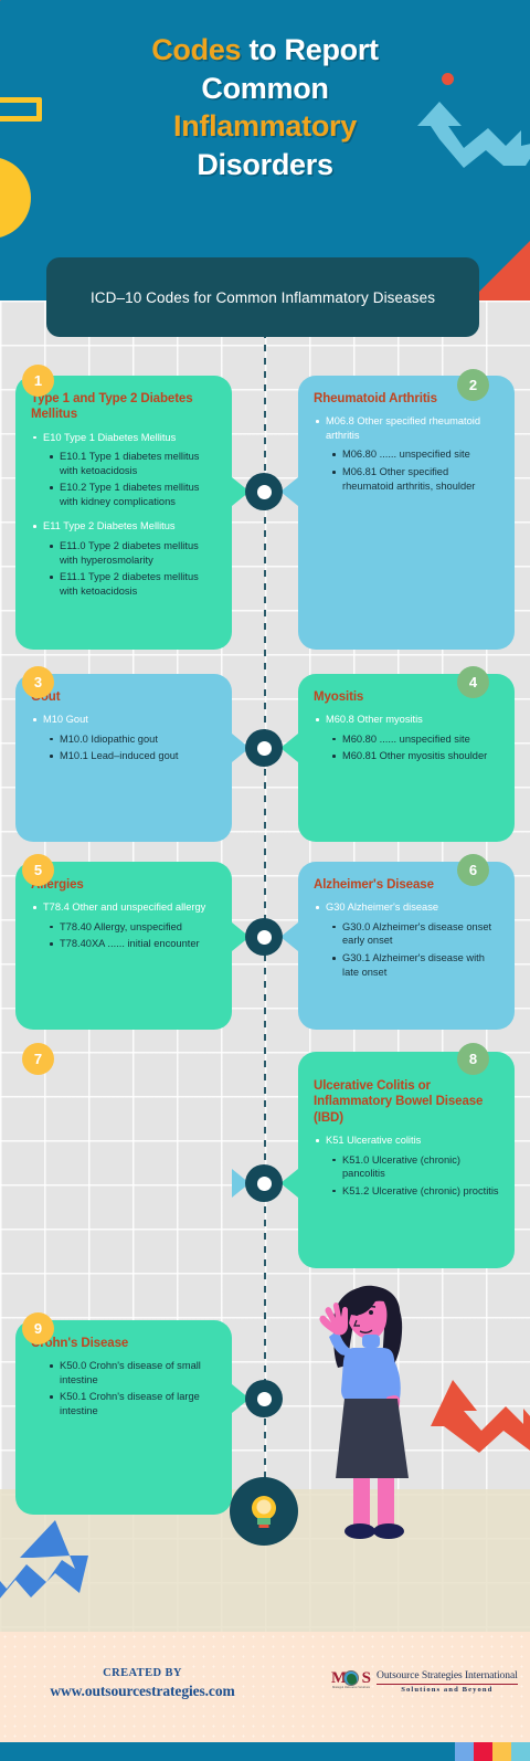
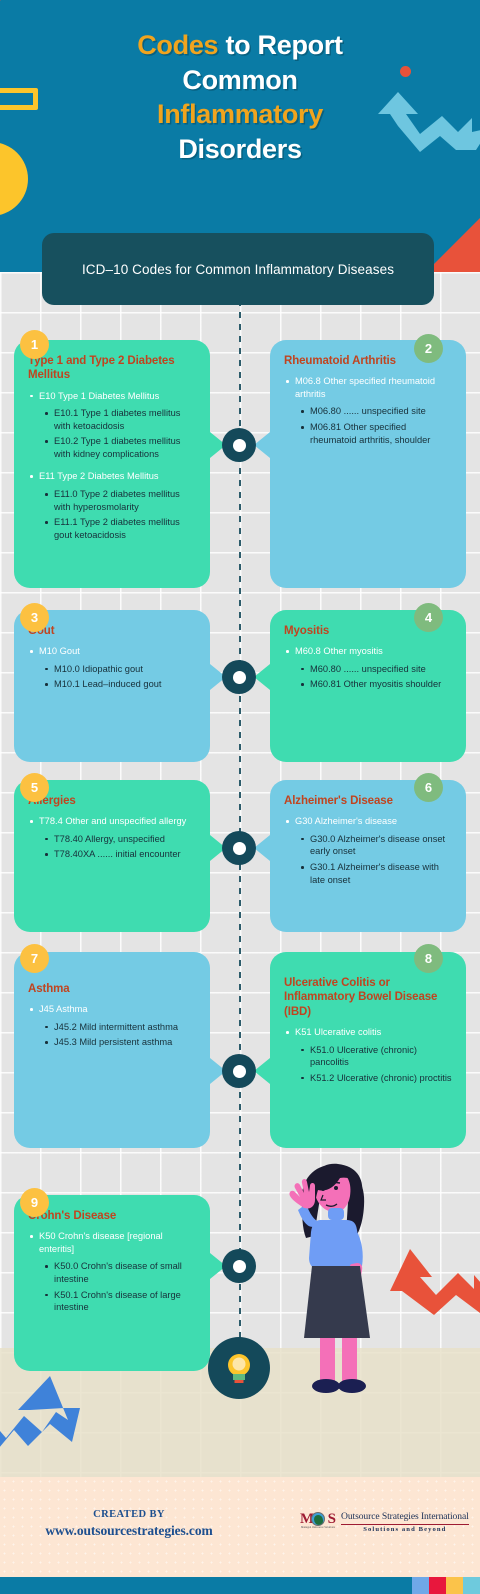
  Codes to Report
  Common
  Inflammatory
  Disorders
  ICD–10 Codes for Common Inflammatory Diseases
  Type 1 and Type 2 Diabetes Mellitus
  E10 Type 1 Diabetes Mellitus
  E10.1 Type 1 diabetes mellitus with ketoacidosis
  E10.2 Type 1 diabetes mellitus with kidney complications
  E11 Type 2 Diabetes Mellitus
  E11.0 Type 2 diabetes mellitus with hyperosmolarity
- E11.1 Type 2 diabetes mellitus with ketoacidosis
+ E11.1 Type 2 diabetes mellitus gout ketoacidosis
  1
  Rheumatoid Arthritis
  M06.8 Other specified rheumatoid arthritis
  M06.80 ...... unspecified site
  M06.81 Other specified rheumatoid arthritis, shoulder
  2
  out
  M10 Gout
  M10.0 Idiopathic gout
  M10.1 Lead–induced gout
  3
  Myositis
  M60.8 Other myositis
  M60.80 ...... unspecified site
  M60.81 Other myositis shoulder
  4
  lergies
  T78.4 Other and unspecified allergy
  T78.40 Allergy, unspecified
  T78.40XA ...... initial encounter
  5
  Alzheimer's Disease
  G30 Alzheimer's disease
  G30.0 Alzheimer's disease onset early onset
  G30.1 Alzheimer's disease with late onset
  6
+ Asthma
+ J45 Asthma
+ J45.2 Mild intermittent asthma
+ J45.3 Mild persistent asthma
  7
  Ulcerative Colitis or Inflammatory Bowel Disease (IBD)
  K51 Ulcerative colitis
  K51.0 Ulcerative (chronic) pancolitis
  K51.2 Ulcerative (chronic) proctitis
  8
  ohn's Disease
+ K50 Crohn's disease [regional enteritis]
  K50.0 Crohn's disease of small intestine
  K50.1 Crohn's disease of large intestine
  9
  CREATED BY
  www.outsourcestrategies.com
  M
  S
  Outsource Strategies International
